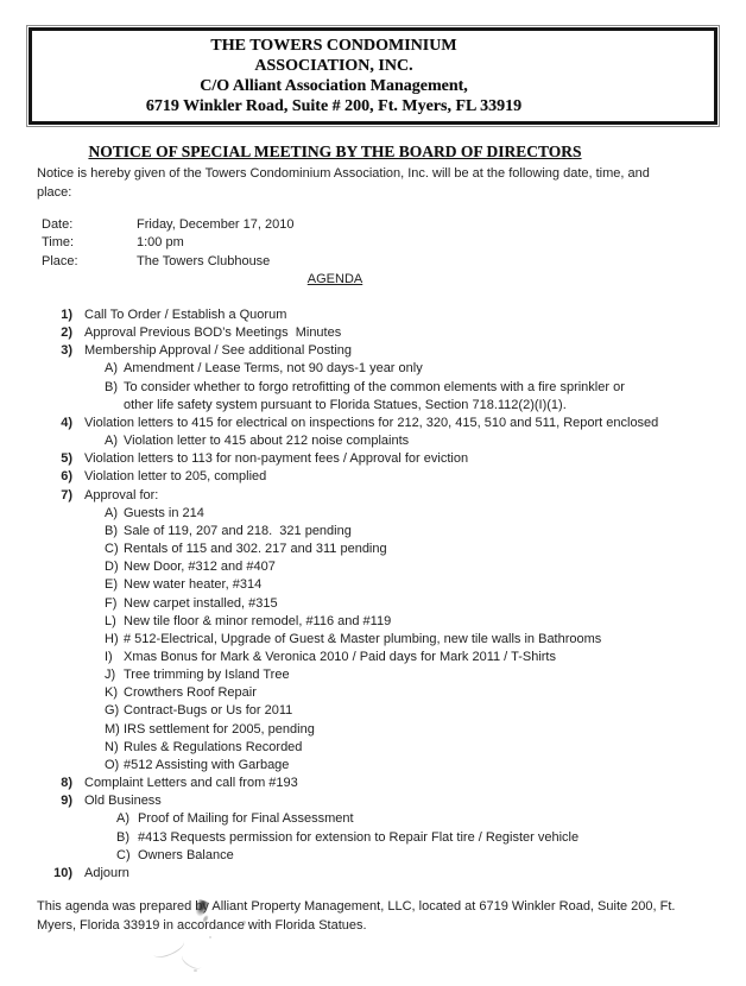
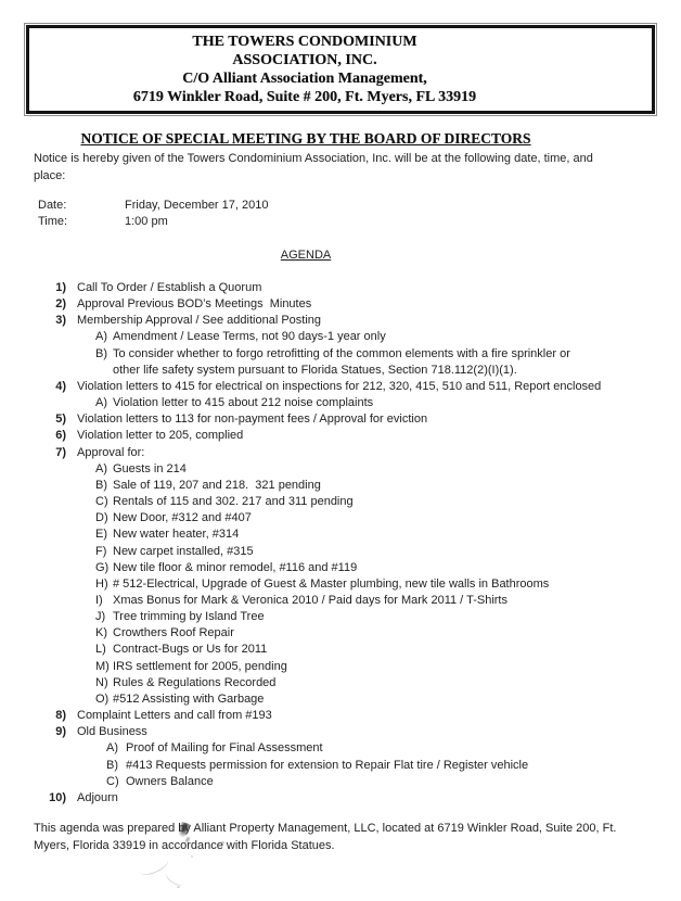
  THE TOWERS CONDOMINIUM
  ASSOCIATION, INC.
  C/O Alliant Association Management,
  6719 Winkler Road, Suite # 200, Ft. Myers, FL 33919
  NOTICE OF SPECIAL MEETING BY THE BOARD OF DIRECTORS
  Notice is hereby given of the Towers Condominium Association, Inc. will be at the following date, time, and
  place:
  Date:
  Friday, December 17, 2010
  Time:
  1:00 pm
- Place:
- The Towers Clubhouse
  AGENDA
  1)
  Call To Order / Establish a Quorum
  2)
  Approval Previous BOD’s Meetings Minutes
  3)
  Membership Approval / See additional Posting
  A)
  Amendment / Lease Terms, not 90 days-1 year only
  B)
  To consider whether to forgo retrofitting of the common elements with a fire sprinkler or
  other life safety system pursuant to Florida Statues, Section 718.112(2)(I)(1).
  4)
  Violation letters to 415 for electrical on inspections for 212, 320, 415, 510 and 511, Report enclosed
  A)
  Violation letter to 415 about 212 noise complaints
  5)
  Violation letters to 113 for non-payment fees / Approval for eviction
  6)
  Violation letter to 205, complied
  7)
  Approval for:
  A)
  Guests in 214
  B)
  Sale of 119, 207 and 218. 321 pending
  C)
  Rentals of 115 and 302. 217 and 311 pending
  D)
  New Door, #312 and #407
  E)
  New water heater, #314
  F)
  New carpet installed, #315
- L)
+ G)
  New tile floor & minor remodel, #116 and #119
  H)
  # 512-Electrical, Upgrade of Guest & Master plumbing, new tile walls in Bathrooms
  I)
  Xmas Bonus for Mark & Veronica 2010 / Paid days for Mark 2011 / T-Shirts
  J)
  Tree trimming by Island Tree
  K)
  Crowthers Roof Repair
- G)
+ L)
  Contract-Bugs or Us for 2011
  M)
  IRS settlement for 2005, pending
  N)
  Rules & Regulations Recorded
  O)
  #512 Assisting with Garbage
  8)
  Complaint Letters and call from #193
  9)
  Old Business
  A)
  Proof of Mailing for Final Assessment
  B)
  #413 Requests permission for extension to Repair Flat tire / Register vehicle
  C)
  Owners Balance
  10)
  Adjourn
  This agenda was prepared Alliant Property Management, LLC, located at 6719 Winkler Road, Suite 200, Ft.
  Myers, Florida 33919 in accordance with Florida Statues.
